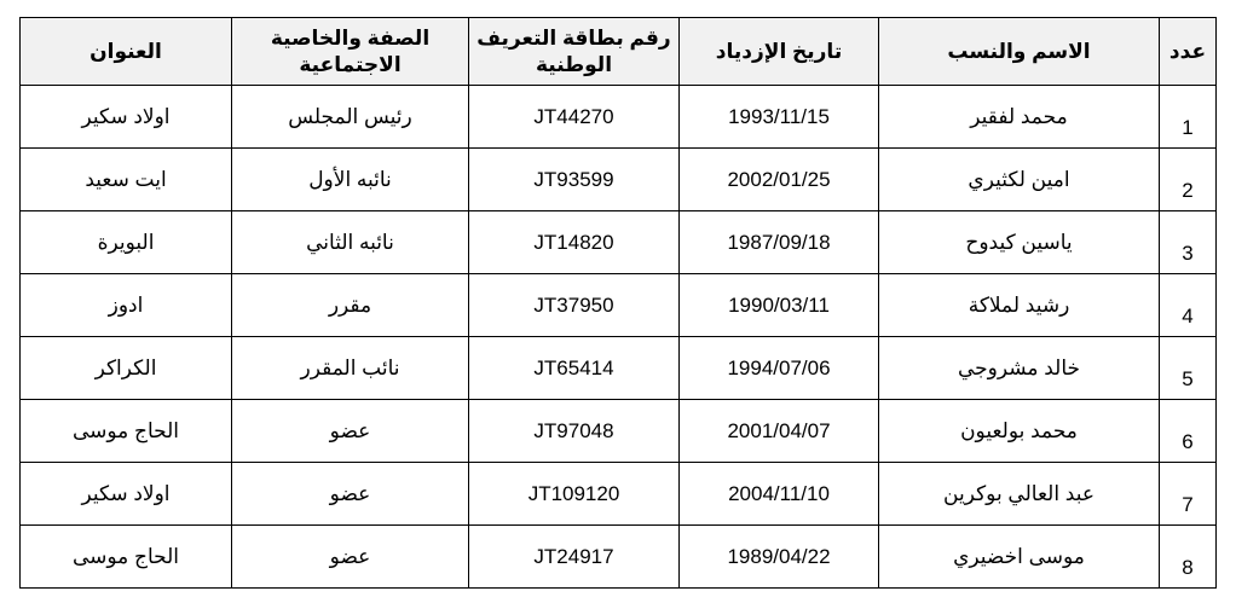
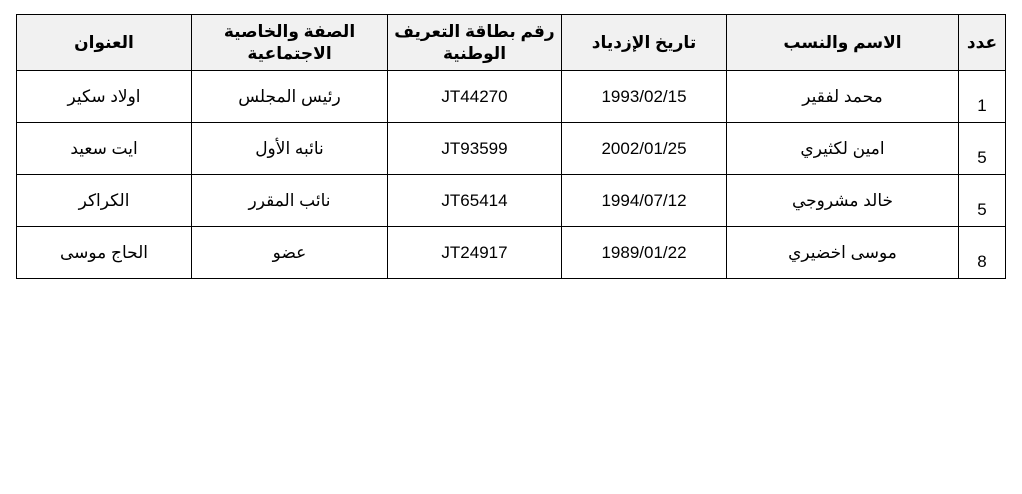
  عدد	الاسم والنسب	تاريخ الإزدياد	رقم بطاقة التعريف الوطنية	الصفة والخاصية الاجتماعية	العنوان
- 1	محمد لفقير	1993/11/15	JT44270	رئيس المجلس	اولاد سكير
+ 1	محمد لفقير	1993/02/15	JT44270	رئيس المجلس	اولاد سكير
- 2	امين لكثيري	2002/01/25	JT93599	نائبه الأول	ايت سعيد
+ 5	امين لكثيري	2002/01/25	JT93599	نائبه الأول	ايت سعيد
- 3	ياسين كيدوح	1987/09/18	JT14820	نائبه الثاني	البويرة
- 4	رشيد لملاكة	1990/03/11	JT37950	مقرر	ادوز
- 5	خالد مشروجي	1994/07/06	JT65414	نائب المقرر	الكراكر
+ 5	خالد مشروجي	1994/07/12	JT65414	نائب المقرر	الكراكر
- 6	محمد بولعيون	2001/04/07	JT97048	عضو	الحاج موسى
- 7	عبد العالي بوكرين	2004/11/10	JT109120	عضو	اولاد سكير
- 8	موسى اخضيري	1989/04/22	JT24917	عضو	الحاج موسى
+ 8	موسى اخضيري	1989/01/22	JT24917	عضو	الحاج موسى
